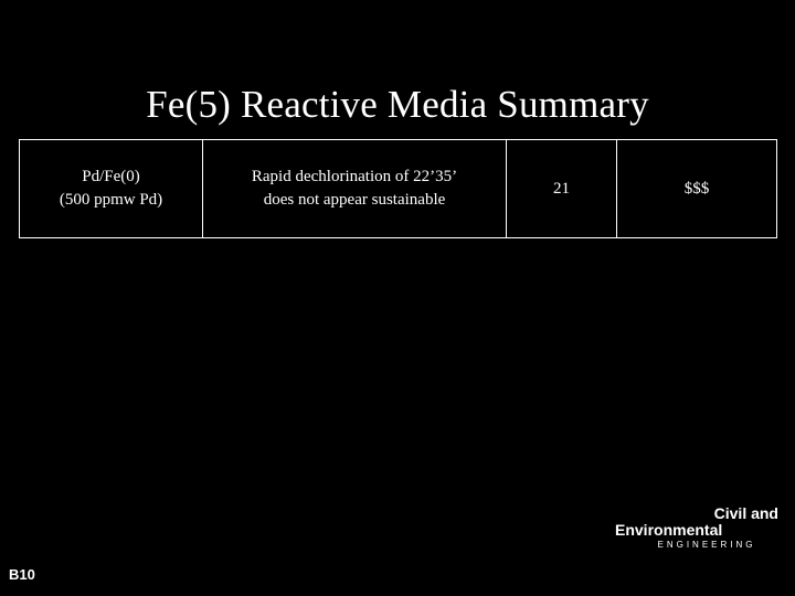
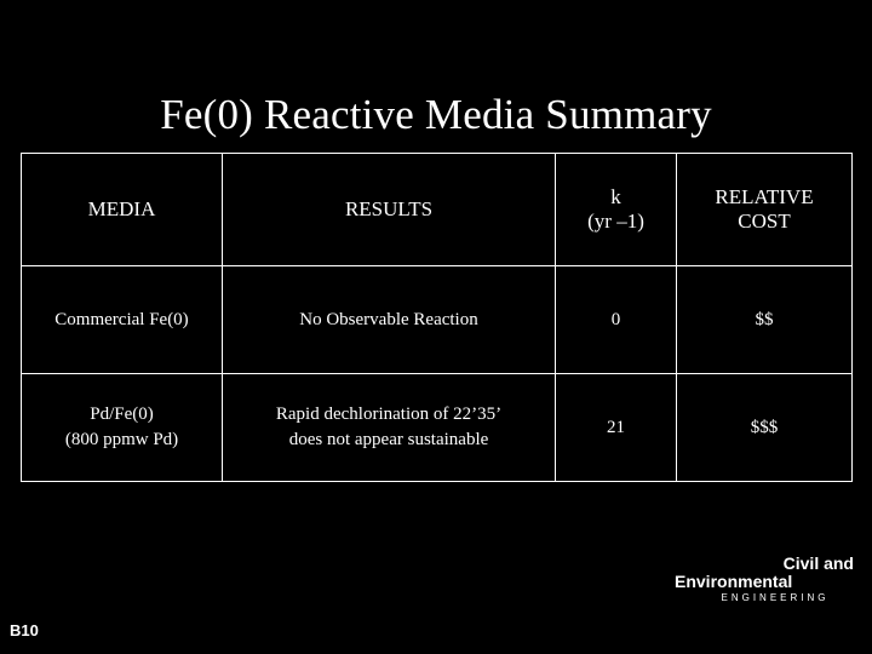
- Fe(5) Reactive Media Summary
+ Fe(0) Reactive Media Summary
+ MEDIA	RESULTS	k (yr –1)	RELATIVE COST
+ Commercial Fe(0)	No Observable Reaction	0	$$
- Pd/Fe(0) (500 ppmw Pd)	Rapid dechlorination of 22’35’ does not appear sustainable	21	$$$
+ Pd/Fe(0) (800 ppmw Pd)	Rapid dechlorination of 22’35’ does not appear sustainable	21	$$$
  Civil and
  Environmental
  ENGINEERING
  B10
